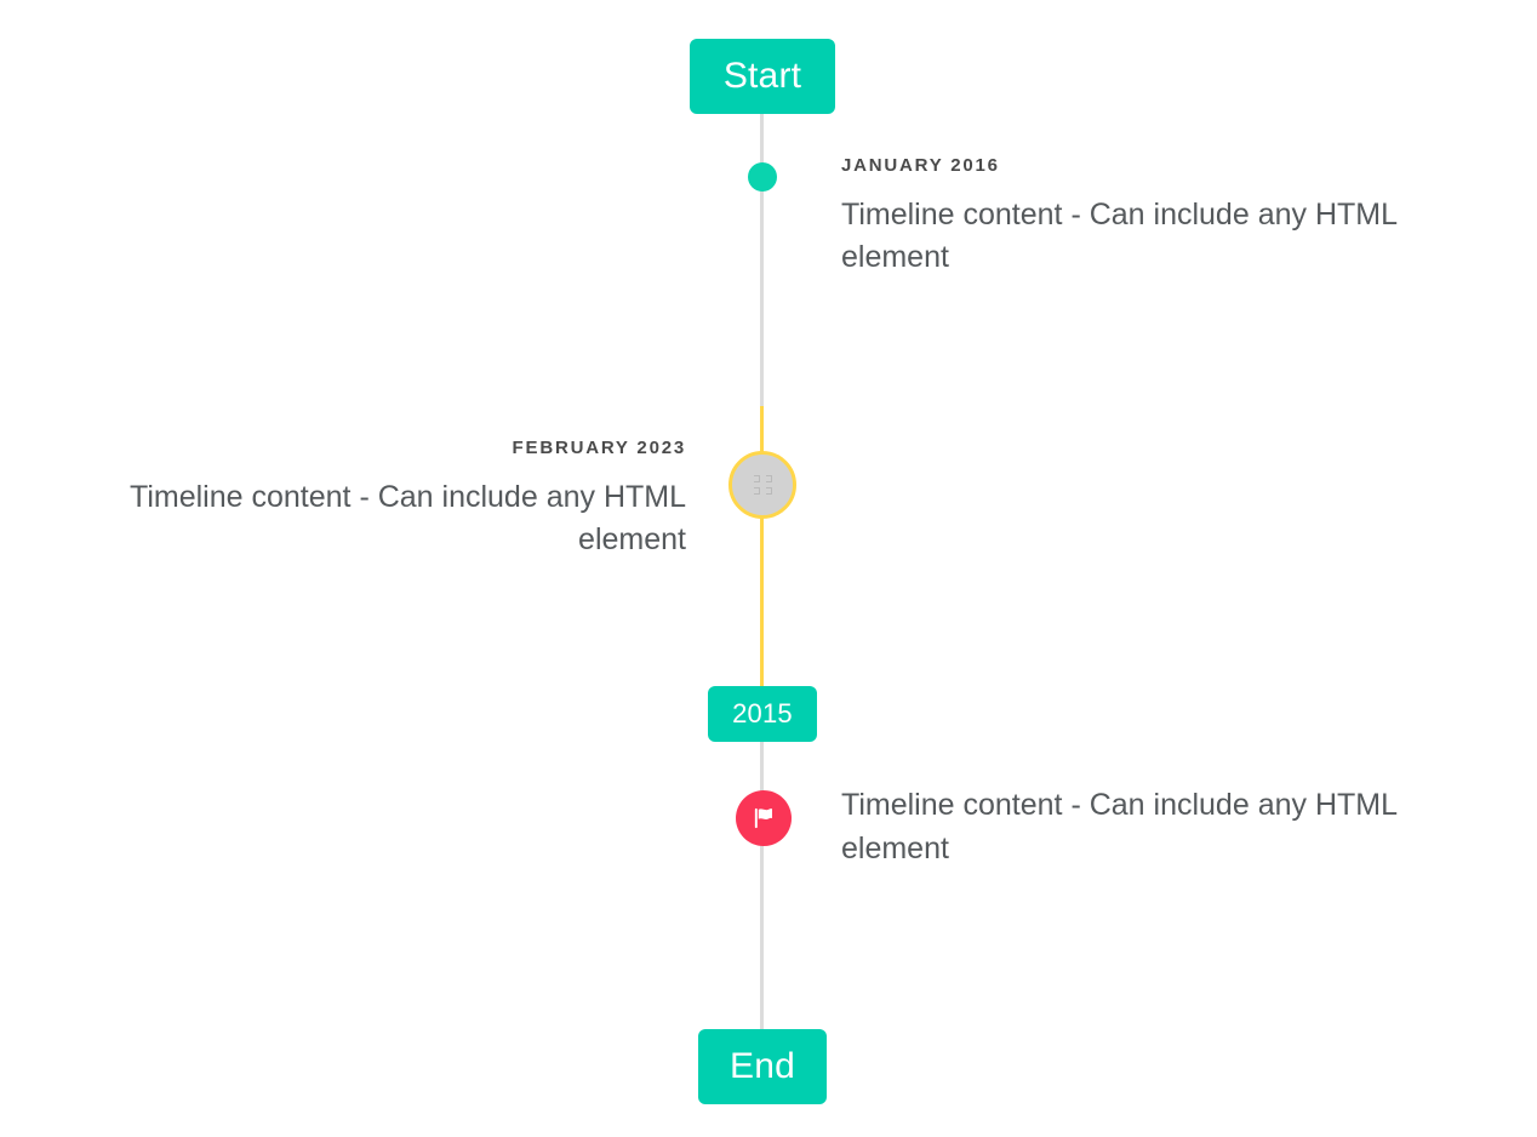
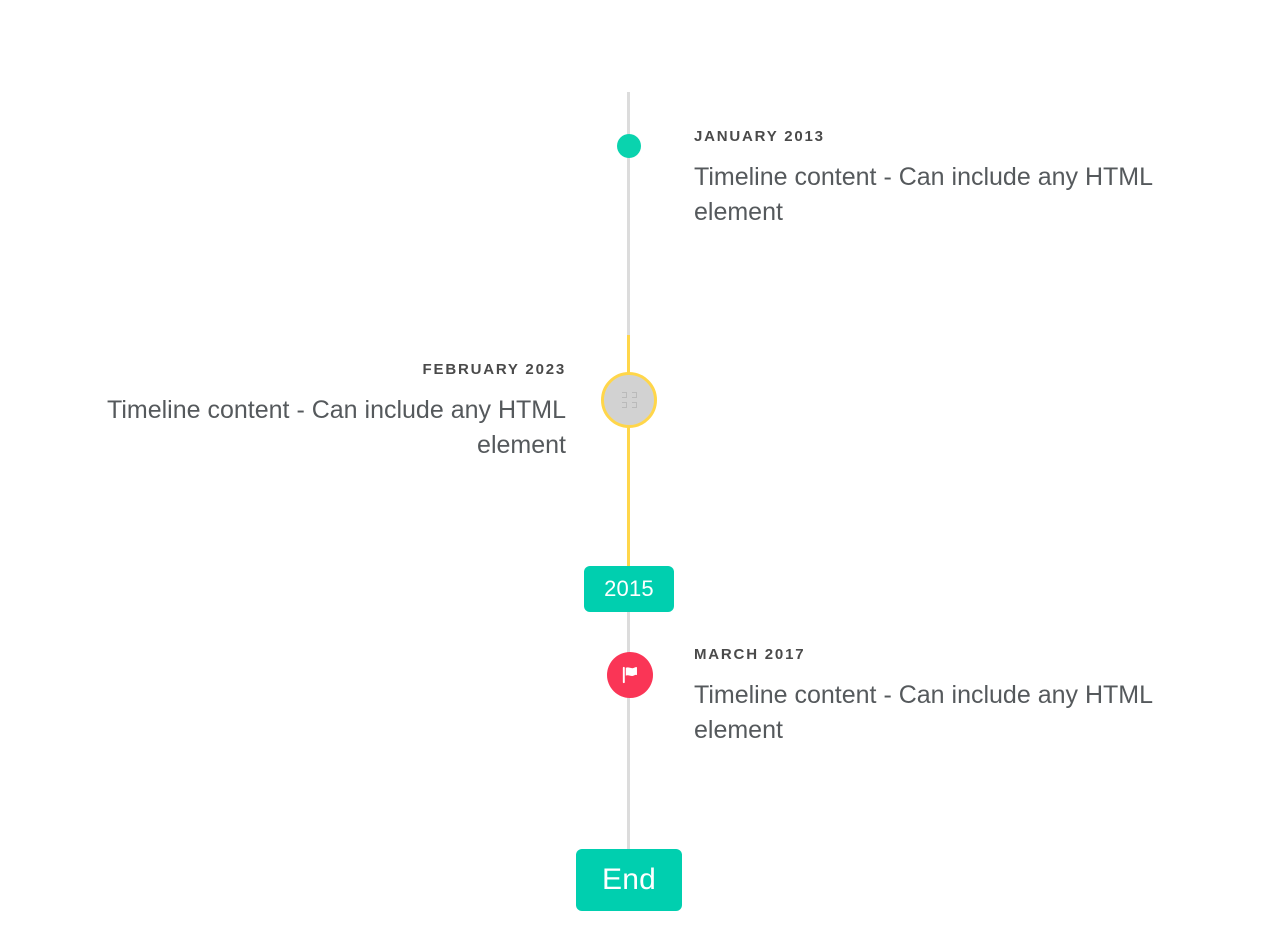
- Start
- JANUARY 2016
+ JANUARY 2013
  Timeline content - Can include any HTML element
  FEBRUARY 2023
  Timeline content - Can include any HTML element
  2015
+ MARCH 2017
  Timeline content - Can include any HTML element
  End
